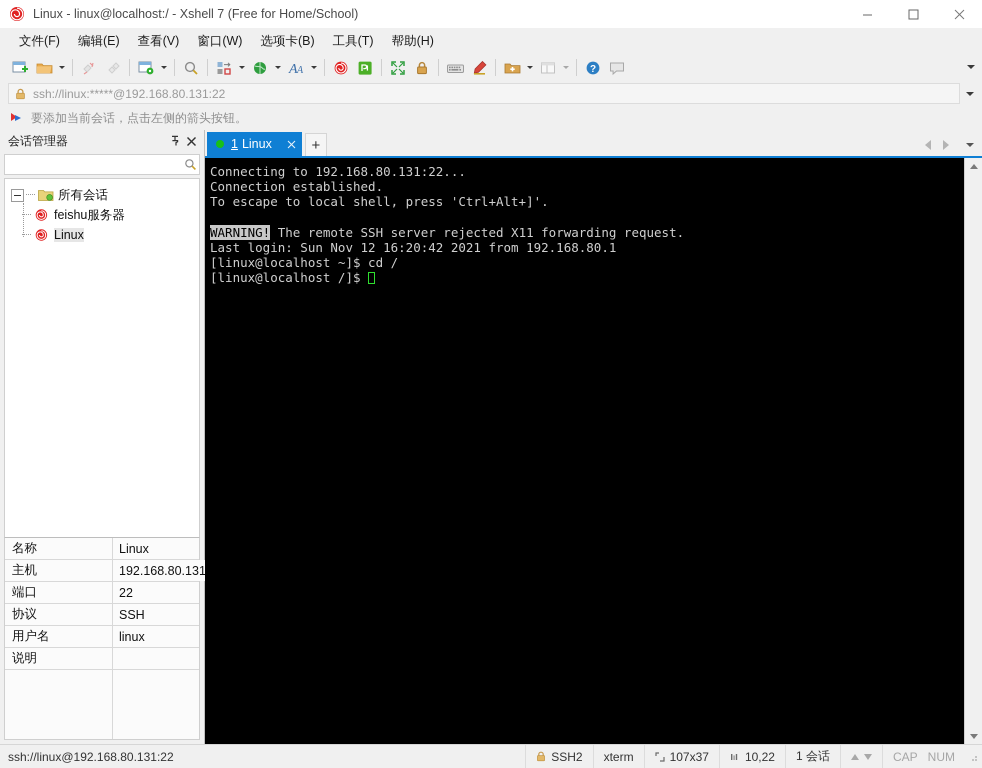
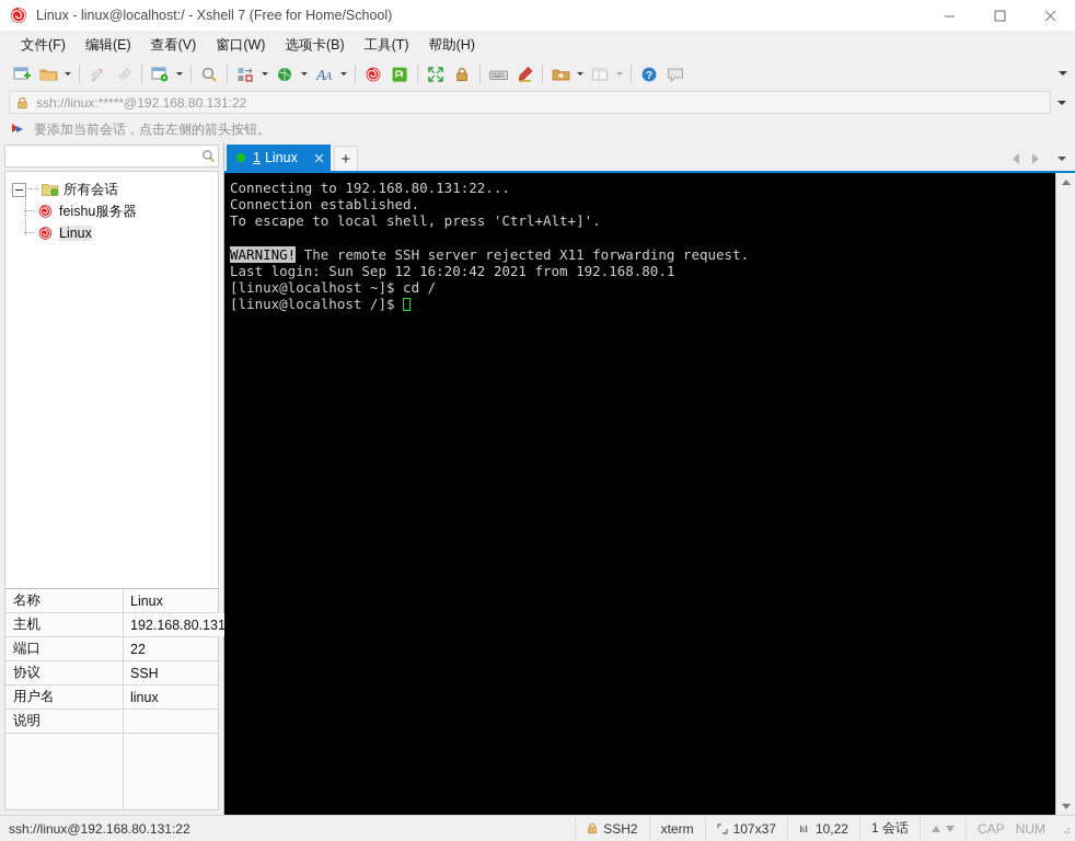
  Linux - linux@localhost:/ - Xshell 7 (Free for Home/School)
  文件(F)
  编辑(E)
  查看(V)
  窗口(W)
  选项卡(B)
  工具(T)
  帮助(H)
  A
  A
  ?
  ssh://linux:*****@192.168.80.131:22
  要添加当前会话，点击左侧的箭头按钮。
- 会话管理器
  所有会话
  feishu服务器
  Linux
  名称
  Linux
  主机
  192.168.80.131
  端口
  22
  协议
  SSH
  用户名
  linux
  说明
  1
  Linux
  +
- Connecting to 192.168.80.131:22... Connection established. To escape to local shell, press 'Ctrl+Alt+]'. WARNING! The remote SSH server rejected X11 forwarding request. Last login: Sun Nov 12 16:20:42 2021 from 192.168.80.1 [linux@localhost ~]$ cd / [linux@localhost /]$
+ Connecting to 192.168.80.131:22... Connection established. To escape to local shell, press 'Ctrl+Alt+]'. WARNING! The remote SSH server rejected X11 forwarding request. Last login: Sun Sep 12 16:20:42 2021 from 192.168.80.1 [linux@localhost ~]$ cd / [linux@localhost /]$
  ssh://linux@192.168.80.131:22
  SSH2
  xterm
  107x37
  10,22
  1 会话
  CAP
  NUM
